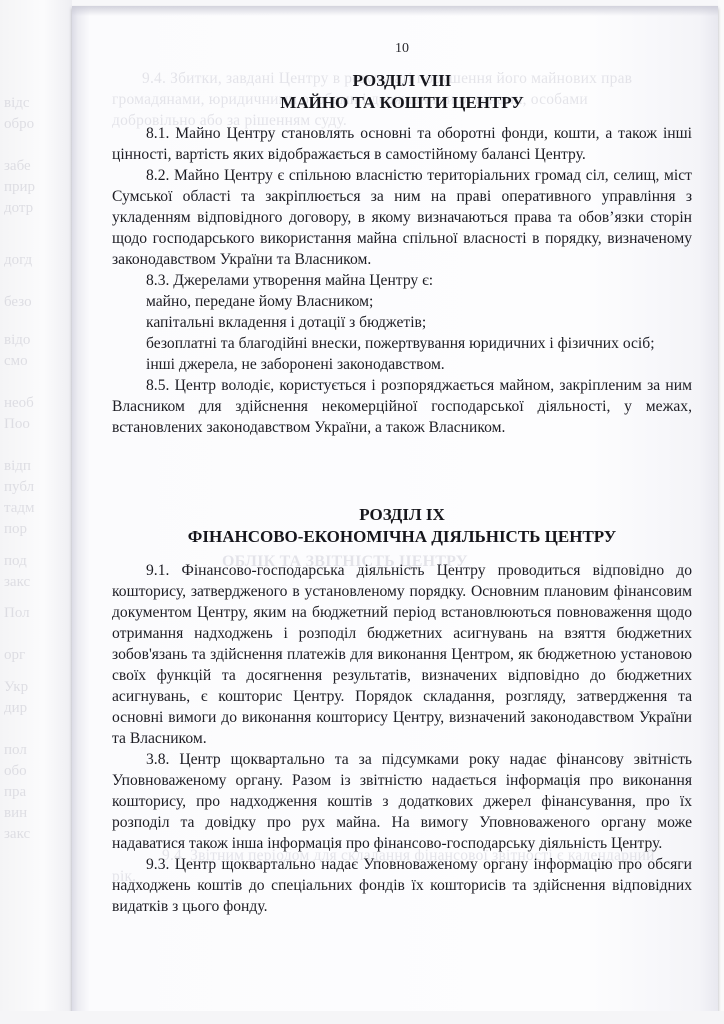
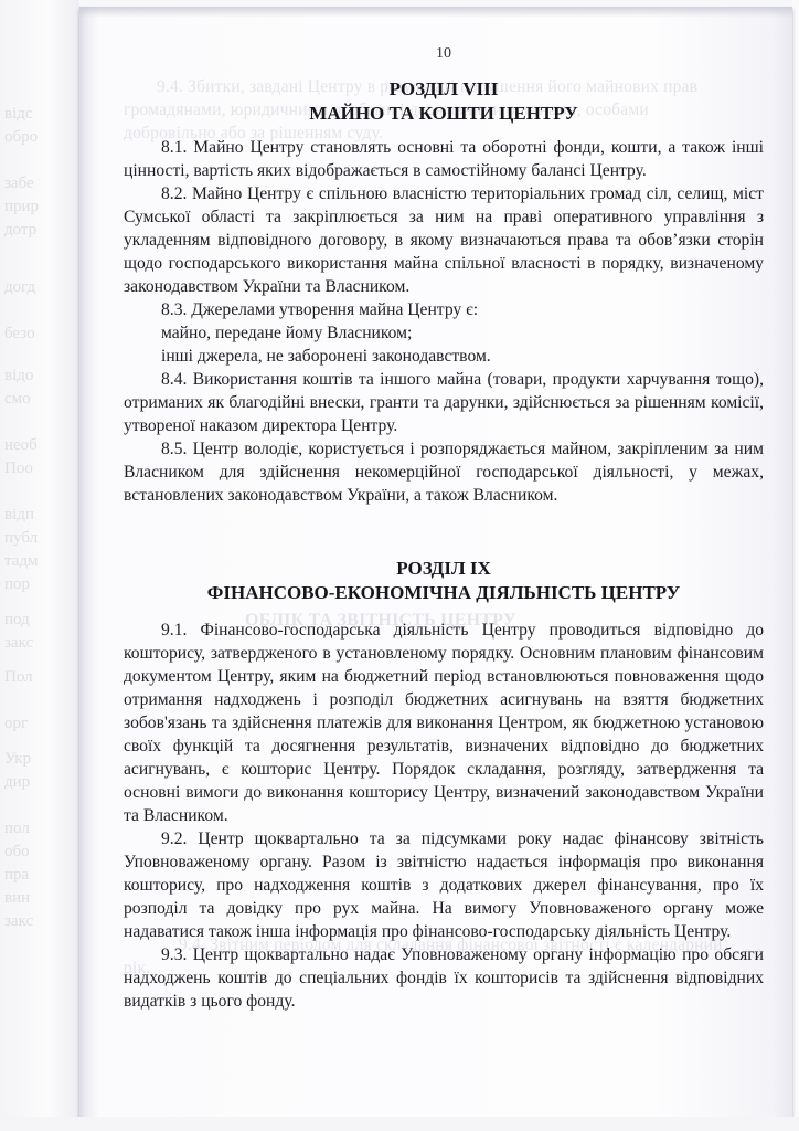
  відс
  обро
  забе
  прир
  дотр
  догд
  безо
  відо
  смо
  необ
  Поо
  відп
  публ
  тадм
  пор
  под
  закс
  Пол
  орг
  Укр
  дир
  пол
  обо
  пра
  вин
  закс
  9.4. Збитки, завдані Центру в результаті порушення його майнових прав
  громадянами, юридичними особами і державними органами, особами
  добровільно або за рішенням суду.
  ОБЛІК ТА ЗВІТНІСТЬ ЦЕНТРУ
  9.4. Звітним періодом для складання фінансової звітності є календарний
  рік.
  10
  РОЗДІЛ VIII
  МАЙНО ТА КОШТИ ЦЕНТРУ
  8.1. Майно Центру становлять основні та оборотні фонди, кошти, а також інші цінності, вартість яких відображається в самостійному балансі Центру.
  8.2. Майно Центру є спільною власністю територіальних громад сіл, селищ, міст Сумської області та закріплюється за ним на праві оперативного управління з укладенням відповідного договору, в якому визначаються права та обов’язки сторін щодо господарського використання майна спільної власності в порядку, визначеному законодавством України та Власником.
  8.3. Джерелами утворення майна Центру є:
  майно, передане йому Власником;
- капітальні вкладення і дотації з бюджетів;
- безоплатні та благодійні внески, пожертвування юридичних і фізичних осіб;
  інші джерела, не заборонені законодавством.
+ 8.4. Використання коштів та іншого майна (товари, продукти харчування тощо), отриманих як благодійні внески, гранти та дарунки, здійснюється за рішенням комісії, утвореної наказом директора Центру.
  8.5. Центр володіє, користується і розпоряджається майном, закріпленим за ним Власником для здійснення некомерційної господарської діяльності, у межах, встановлених законодавством України, а також Власником.
  РОЗДІЛ IX
  ФІНАНСОВО-ЕКОНОМІЧНА ДІЯЛЬНІСТЬ ЦЕНТРУ
  9.1. Фінансово-господарська діяльність Центру проводиться відповідно до кошторису, затвердженого в установленому порядку. Основним плановим фінансовим документом Центру, яким на бюджетний період встановлюються повноваження щодо отримання надходжень і розподіл бюджетних асигнувань на взяття бюджетних зобов'язань та здійснення платежів для виконання Центром, як бюджетною установою своїх функцій та досягнення результатів, визначених відповідно до бюджетних асигнувань, є кошторис Центру. Порядок складання, розгляду, затвердження та основні вимоги до виконання кошторису Центру, визначений законодавством України та Власником.
- 3.8. Центр щоквартально та за підсумками року надає фінансову звітність Уповноваженому органу. Разом із звітністю надається інформація про виконання кошторису, про надходження коштів з додаткових джерел фінансування, про їх розподіл та довідку про рух майна. На вимогу Уповноваженого органу може надаватися також інша інформація про фінансово-господарську діяльність Центру.
+ 9.2. Центр щоквартально та за підсумками року надає фінансову звітність Уповноваженому органу. Разом із звітністю надається інформація про виконання кошторису, про надходження коштів з додаткових джерел фінансування, про їх розподіл та довідку про рух майна. На вимогу Уповноваженого органу може надаватися також інша інформація про фінансово-господарську діяльність Центру.
  9.3. Центр щоквартально надає Уповноваженому органу інформацію про обсяги надходжень коштів до спеціальних фондів їх кошторисів та здійснення відповідних видатків з цього фонду.
